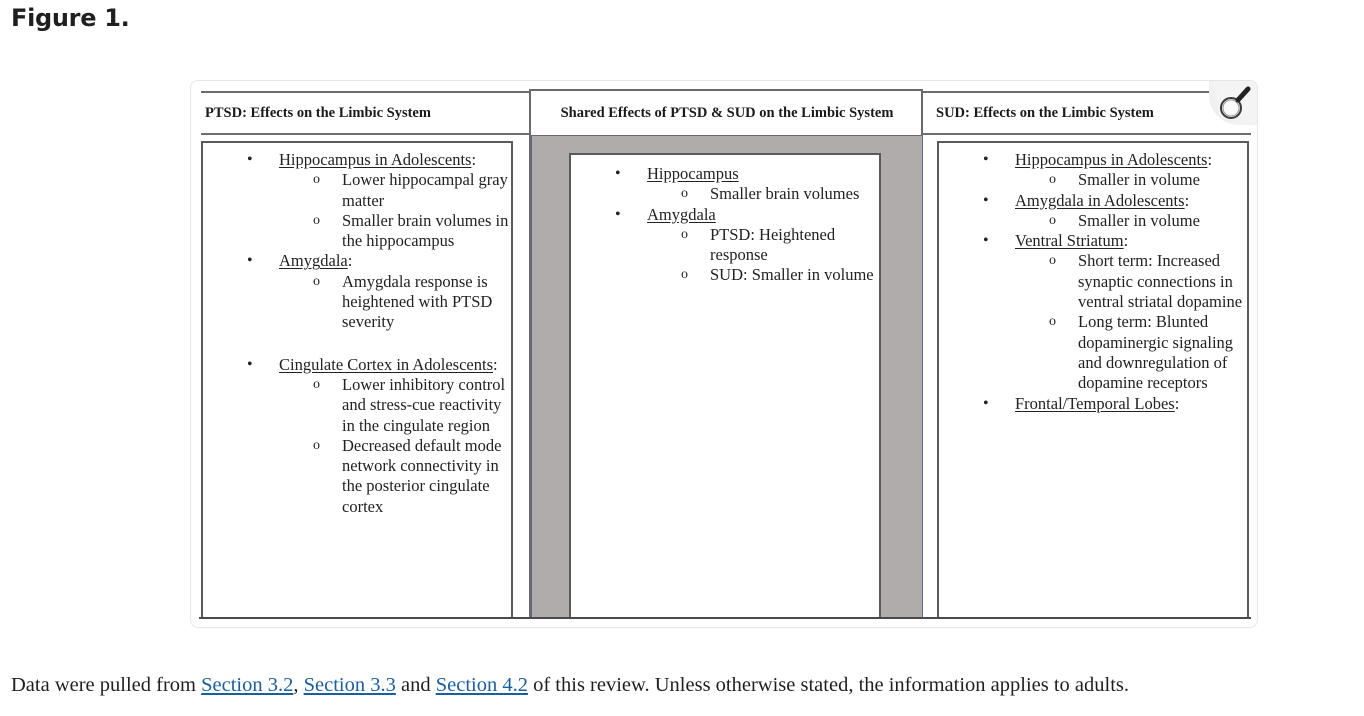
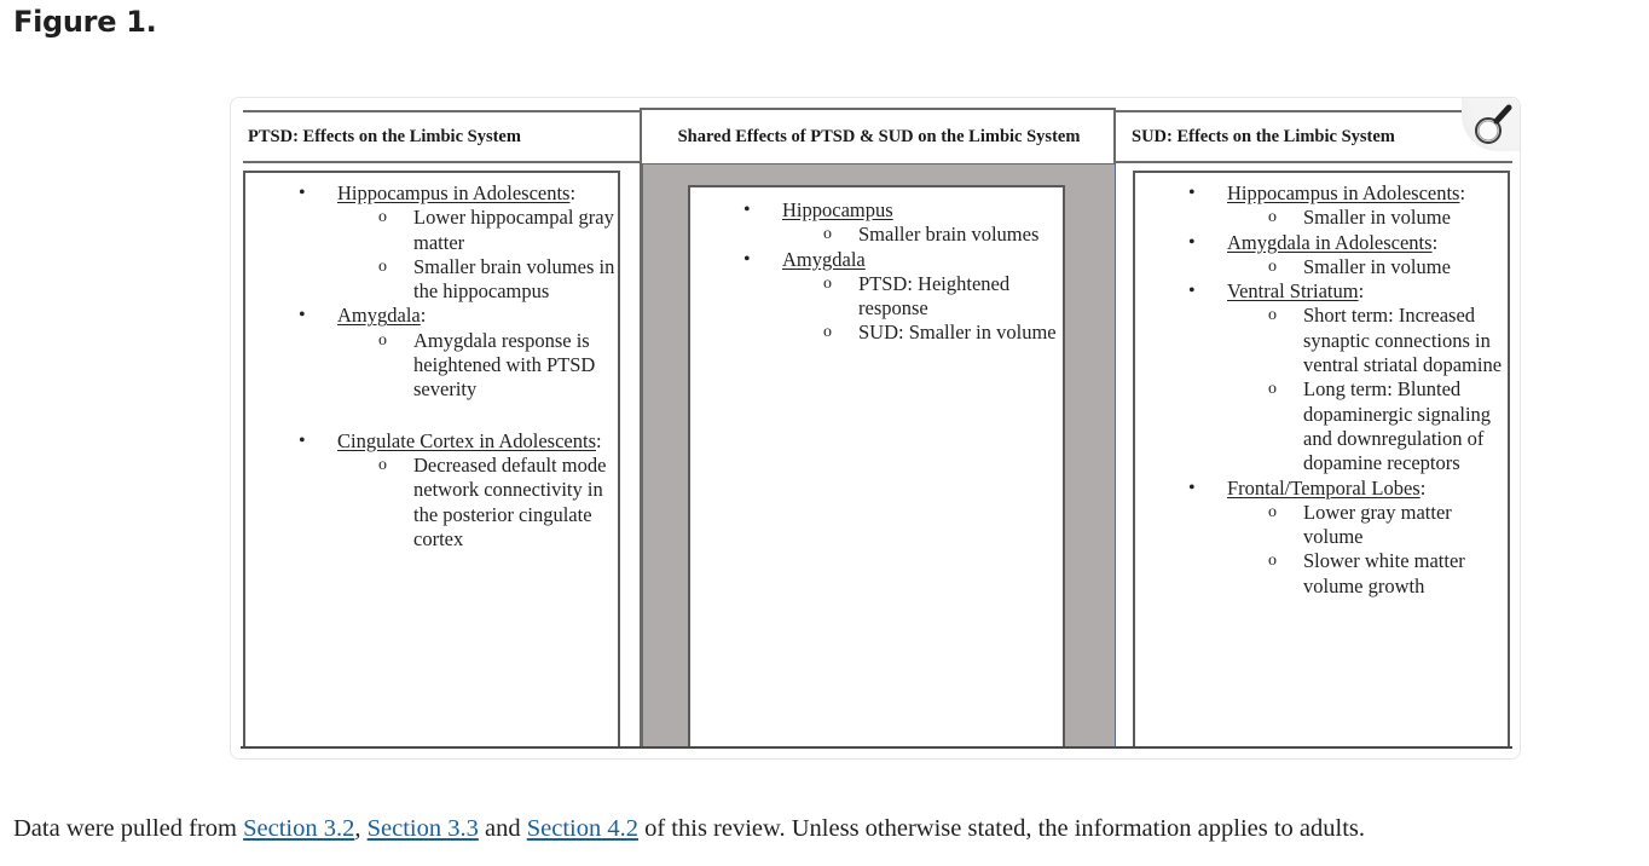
  Figure 1.
  PTSD: Effects on the Limbic System
  Shared Effects of PTSD & SUD on the Limbic System
  SUD: Effects on the Limbic System
  Hippocampus in Adolescents:
  Lower hippocampal gray matter
  Smaller brain volumes in the hippocampus
  Amygdala:
  Amygdala response is heightened with PTSD severity
  Cingulate Cortex in Adolescents:
- Lower inhibitory control and stress-cue reactivity in the cingulate region
  Decreased default mode network connectivity in the posterior cingulate cortex
  Hippocampus
  Smaller brain volumes
  Amygdala
  PTSD: Heightened response
  SUD: Smaller in volume
  Hippocampus in Adolescents:
  Smaller in volume
  Amygdala in Adolescents:
  Smaller in volume
  Ventral Striatum:
  Short term: Increased synaptic connections in ventral striatal dopamine
  Long term: Blunted dopaminergic signaling and downregulation of dopamine receptors
  Frontal/Temporal Lobes:
+ Lower gray matter volume
+ Slower white matter volume growth
  Data were pulled from Section 3.2, Section 3.3 and Section 4.2 of this review. Unless otherwise stated, the information applies to adults.
